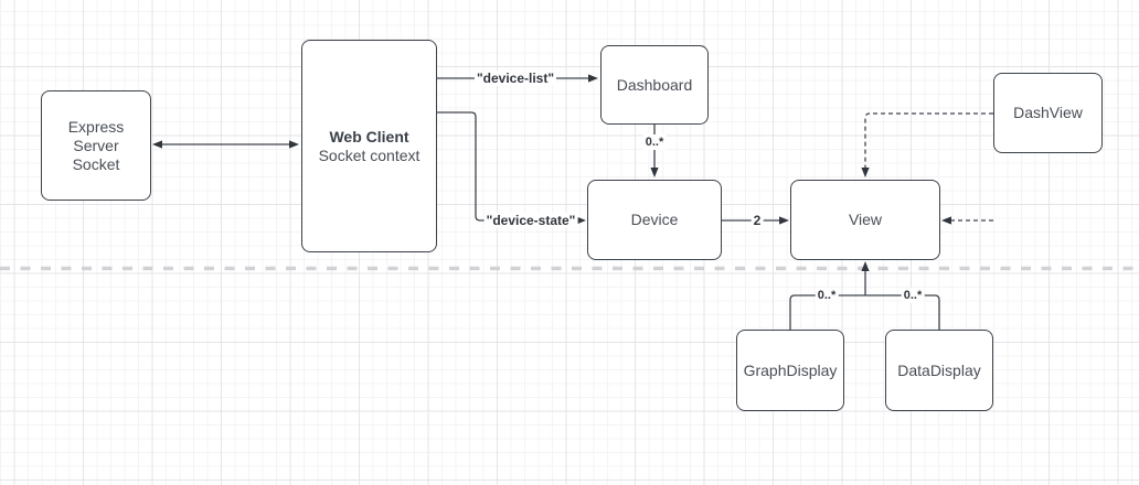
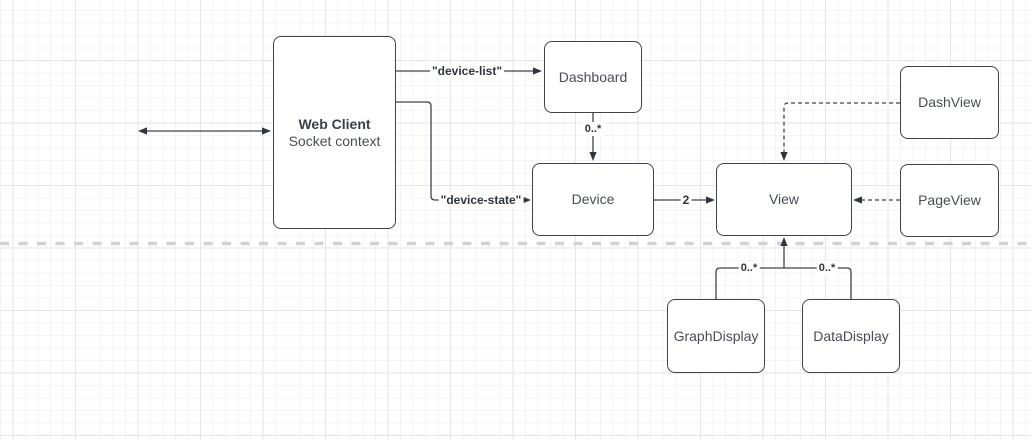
- Express
- Server
- Socket
  Web Client
  Socket context
  Dashboard
  Device
  View
  DashView
+ PageView
  GraphDisplay
  DataDisplay
  "device-list"
  "device-state"
  0..*
  2
  0..*
  0..*
